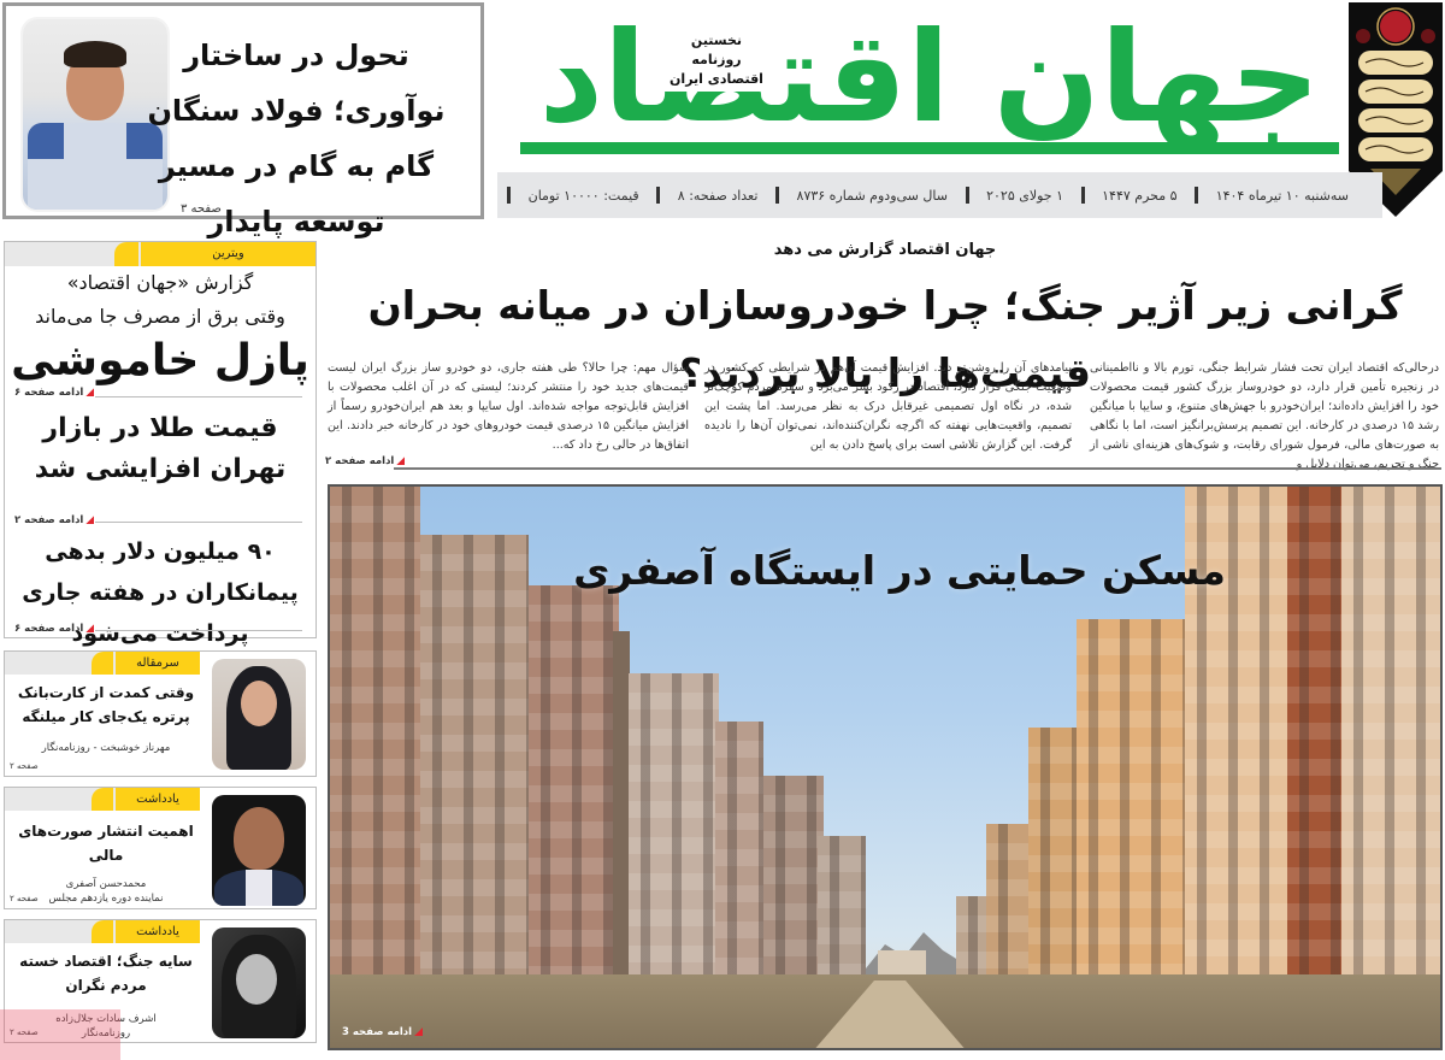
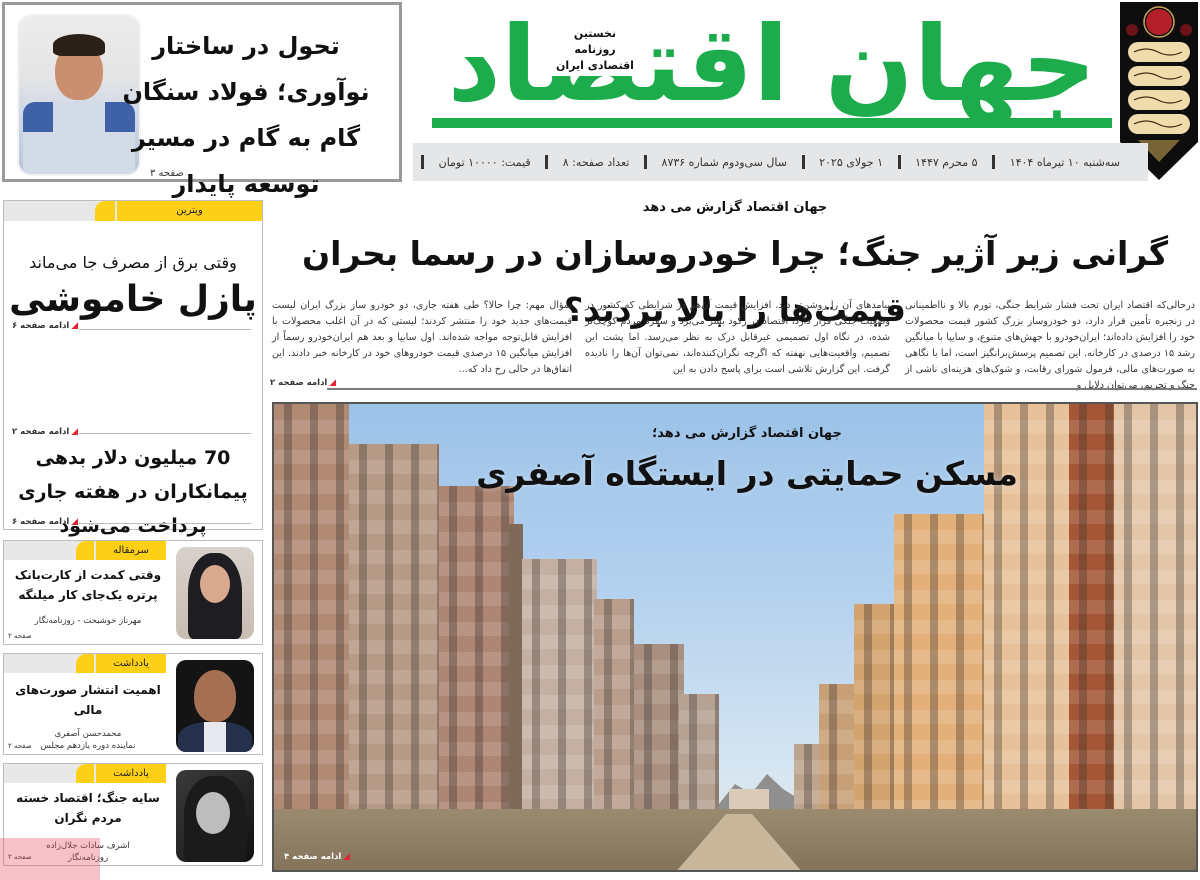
  تحول در ساختار نوآوری؛ فولاد سنگان گام به گام در مسیر توسعه پایدار
  صفحه ۳
  جهان اقتاد
  نخستین روزنامه
  اقتصادی ایران
  سه‌شنبه ۱۰ تیرماه ۱۴۰۴
  ۵ محرم ۱۴۴۷
  ۱ جولای ۲۰۲۵
  سال سی‌ودوم شماره ۸۷۳۶
  تعداد صفحه: ۸
  قیمت: ۱۰۰۰۰ تومان
  جهان اقتصاد گزارش می دهد
- گرانی زیر آژیر جنگ؛ چرا خودروسازان در میانه بحران قیمت‌ها را بالا بردند؟
+ گرانی زیر آژیر جنگ؛ چرا خودروسازان در رسما بحران قیمت‌ها را بالا بردند؟
  درحالی‌که اقتصاد ایران تحت فشار شرایط جنگی، تورم بالا و نااطمینانی در زنجیره تأمین قرار دارد، دو خودروساز بزرگ کشور قیمت محصولات خود را افزایش داده‌اند؛ ایران‌خودرو با جهش‌های متنوع، و سایپا با میانگین رشد ۱۵ درصدی در کارخانه. این تصمیم پرسش‌برانگیز است، اما با نگاهی به صورت‌های مالی، فرمول شورای رقابت، و شوک‌های هزینه‌ای ناشی از جنگ و تحریم، می‌توان دلایل و
  پیامدهای آن را روشن‌تر دید. افزایش قیمت آن‌هم در شرایطی که کشور در وضعیت جنگی قرار دارد، اقتصاد در رکود بسر می‌برد و سفره مردم کوچک‌تر شده، در نگاه اول تصمیمی غیرقابل درک به نظر می‌رسد. اما پشت این تصمیم، واقعیت‌هایی نهفته که اگرچه نگران‌کننده‌اند، نمی‌توان آن‌ها را نادیده گرفت. این گزارش تلاشی است برای پاسخ دادن به این
  سؤال مهم: چرا حالا؟ طی هفته جاری، دو خودرو ساز بزرگ ایران لیست قیمت‌های جدید خود را منتشر کردند؛ لیستی که در آن اغلب محصولات با افزایش قابل‌توجه مواجه شده‌اند. اول سایپا و بعد هم ایران‌خودرو رسماً از افزایش میانگین ۱۵ درصدی قیمت خودروهای خود در کارخانه خبر دادند. این اتفاق‌ها در حالی رخ داد که...
  ادامه صفحه ۲
+ جهان اقتصاد گزارش می دهد؛
  مسکن حمایتی در ایستگاه آصفری
- ادامه صفحه 3
+ ادامه صفحه ۴
  ویترین
- گزارش «جهان اقتصاد»
  وقتی برق از مصرف جا میماند
  پازل خاموشی
  ادامه صفحه ۶
- قیمت طلا در بازار تهران افزایشی شد
  ادامه صفحه ۲
- ۹۰ میلیون دلار بدهی پیمانکاران در هفته جاری پرداخت می‌شود
+ 70 میلیون دلار بدهی پیمانکاران در هفته جاری پرداخت می‌شود
  ادامه صفحه ۶
  سرمقاله
  وقتی کمدت از کارت‌بانک پرتره یکجای کار میلنگه
  مهرناز خوشبخت - روزنامه‌نگار
  صفحه ۲
  یادداشت
  اهمیت انتشار صورت‌های مالی
  محمدحسن آصفری
  نماینده دوره یازدهم مجلس
  صفحه ۲
  یادداشت
  سایه جنگ؛ اقتصاد خسته مردم نگران
  اشرف سادات جلال‌زاده
  روزنامه‌نگار
  صفحه ۲
